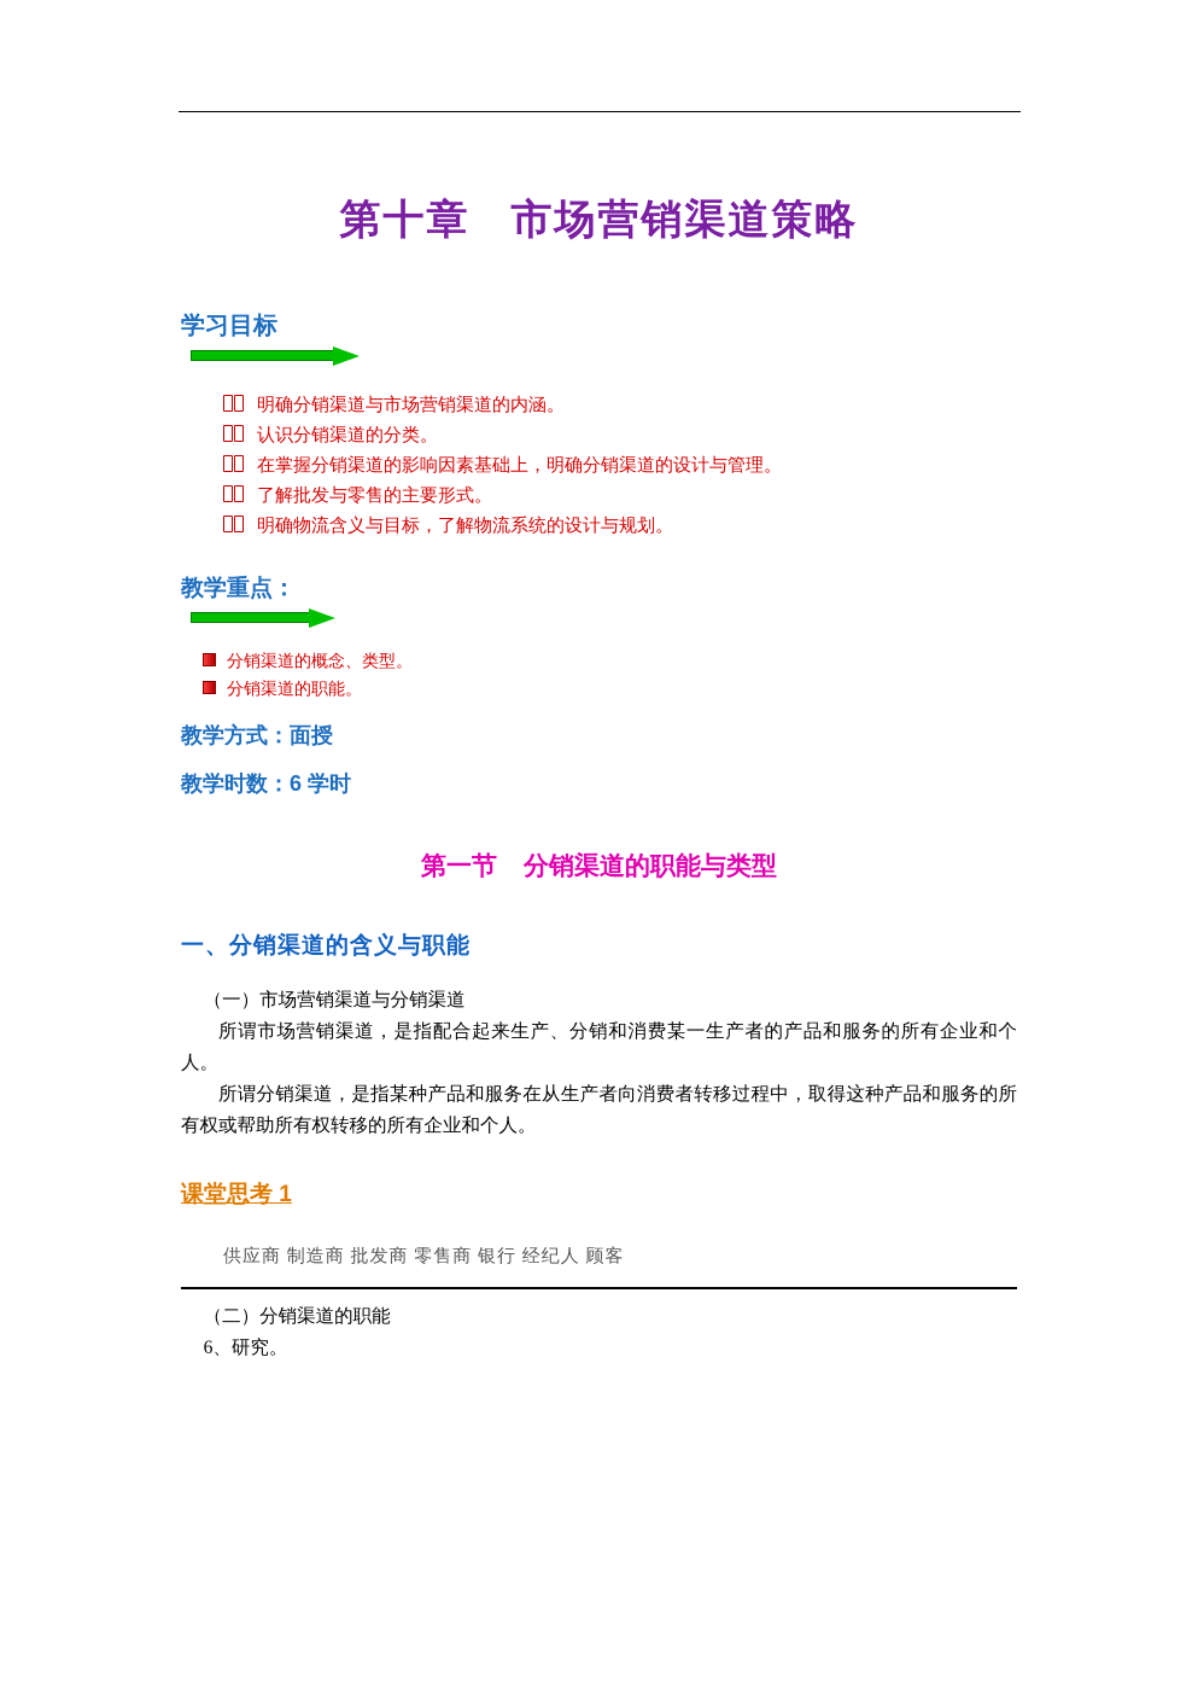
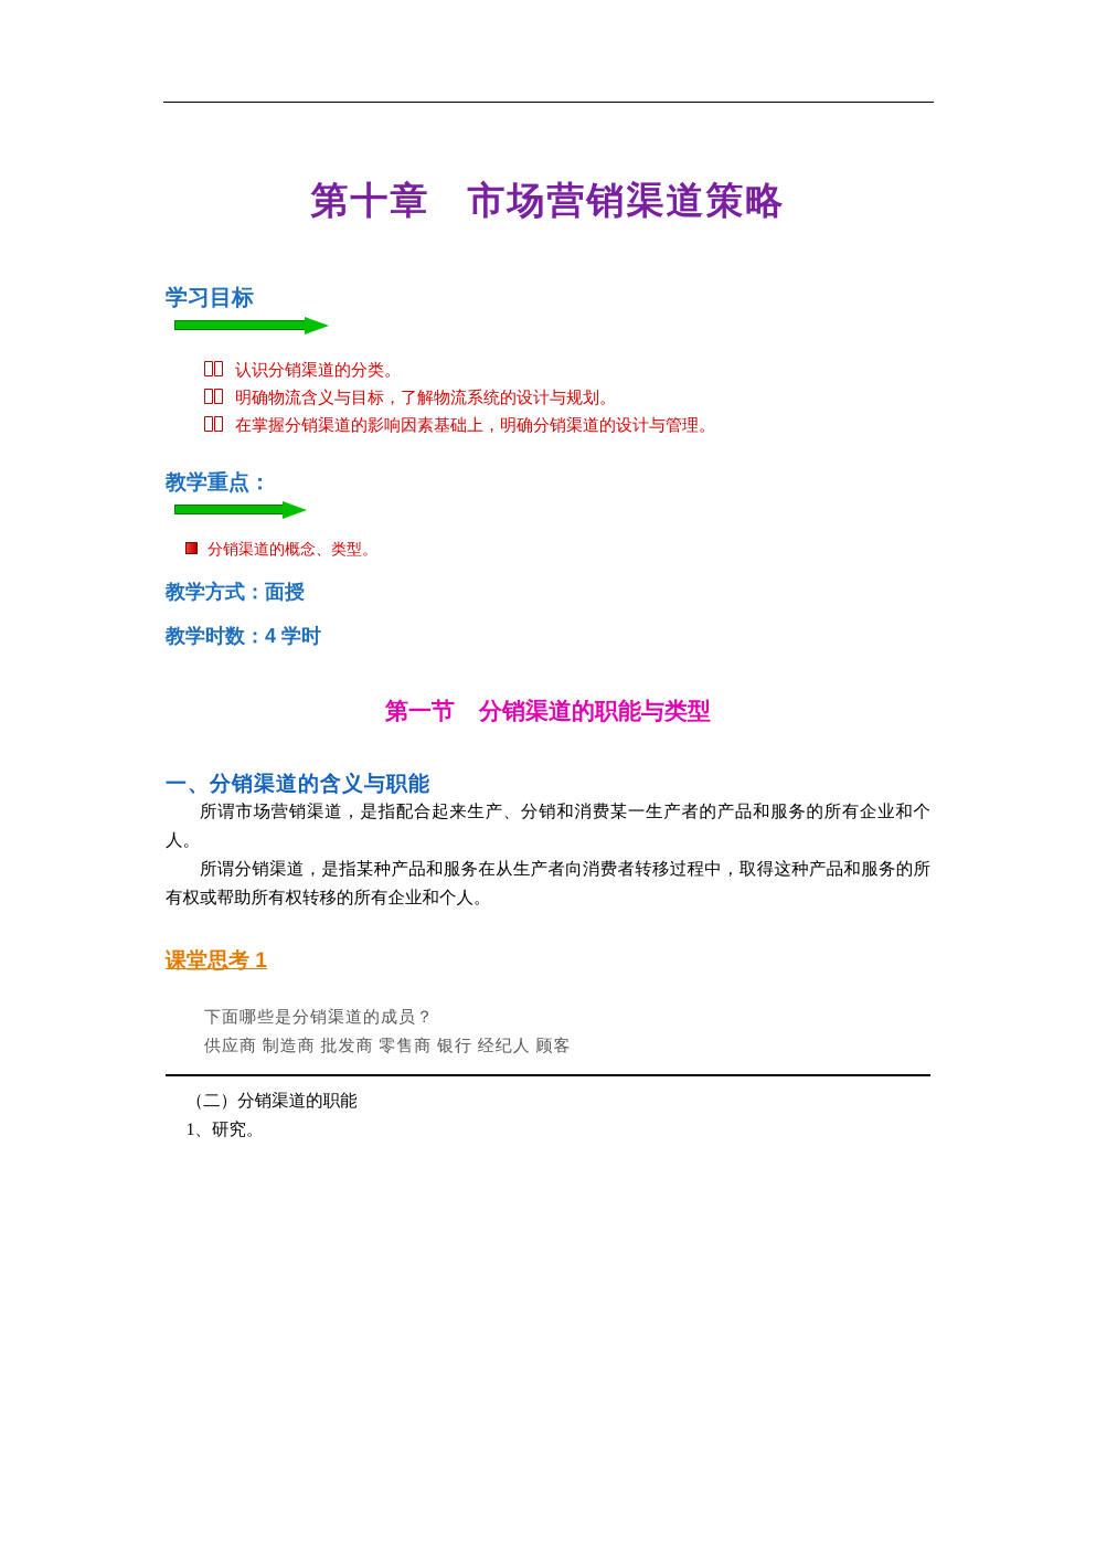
  第十章 市场营销渠道策略
  学习目标
- 明确分销渠道与市场营销渠道的内涵。
  认识分销渠道的分类。
- 在掌握分销渠道的影响因素基础上，明确分销渠道的设计与管理。
+ 明确物流含义与目标，了解物流系统的设计与规划。
- 了解批发与零售的主要形式。
- 明确物流含义与目标，了解物流系统的设计与规划。
+ 在掌握分销渠道的影响因素基础上，明确分销渠道的设计与管理。
  教学重点：
  分销渠道的概念、类型。
- 分销渠道的职能。
  教学方式：面授
- 教学时数：6 学时
+ 教学时数：4 学时
  第一节 分销渠道的职能与类型
  一、分销渠道的含义与职能
- （一）市场营销渠道与分销渠道
  所谓市场营销渠道，是指配合起来生产、分销和消费某一生产者的产品和服务的所有企业和个人。
  所谓分销渠道，是指某种产品和服务在从生产者向消费者转移过程中，取得这种产品和服务的所有权或帮助所有权转移的所有企业和个人。
  课堂思考 1
+ 下面哪些是分销渠道的成员？
  供应商 制造商 批发商 零售商 银行 经纪人 顾客
  （二）分销渠道的职能
- 6、研究。
+ 1、研究。
